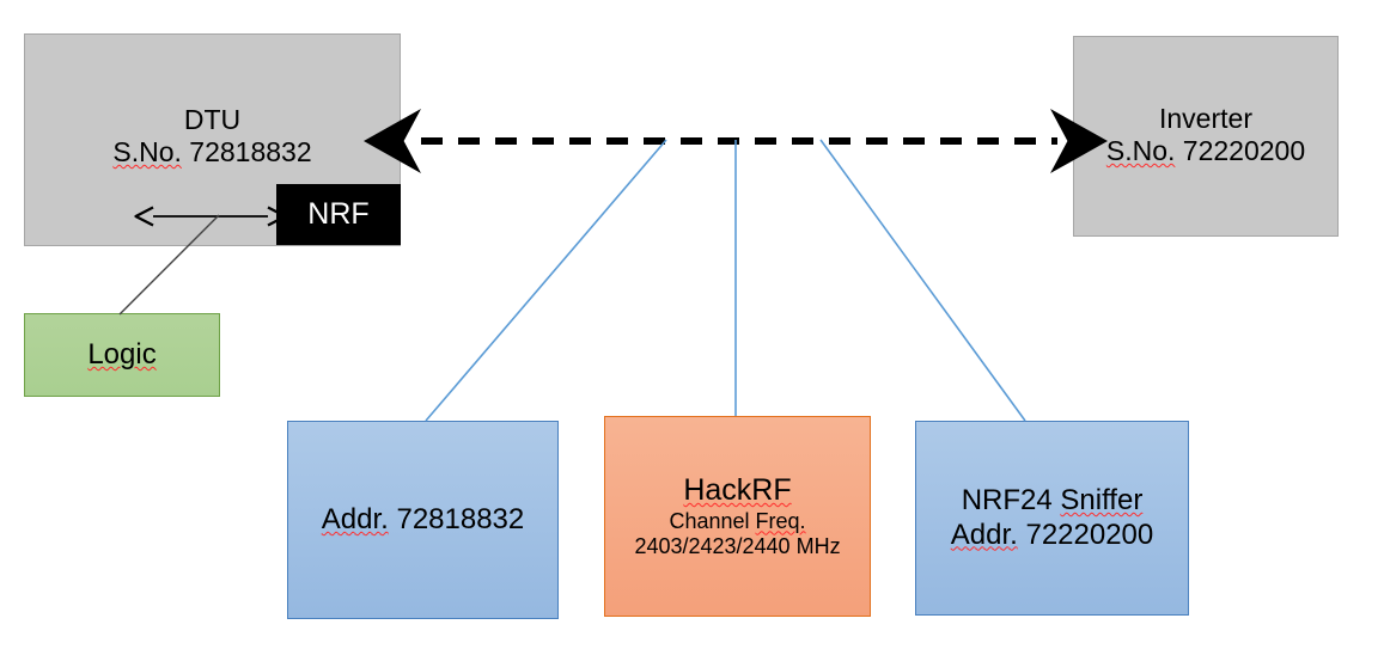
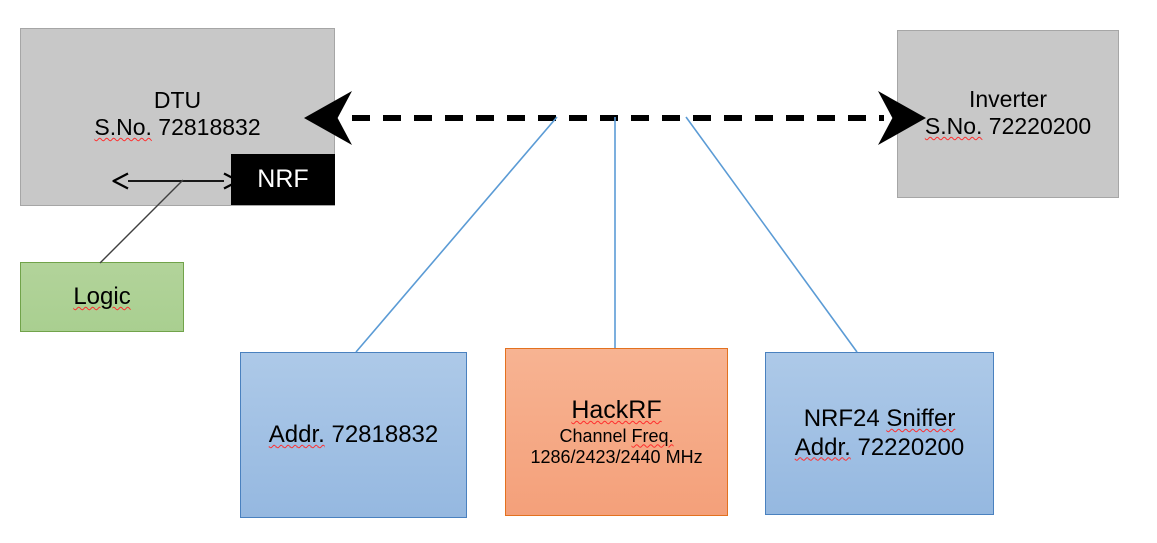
  DTU
  S.No. 72818832
  NRF
  Logic
  Inverter
  S.No. 72220200
  Addr. 72818832
  HackRF
  Channel Freq.
- 2403/2423/2440 MHz
+ 1286/2423/2440 MHz
  NRF24 Sniffer
  Addr. 72220200
